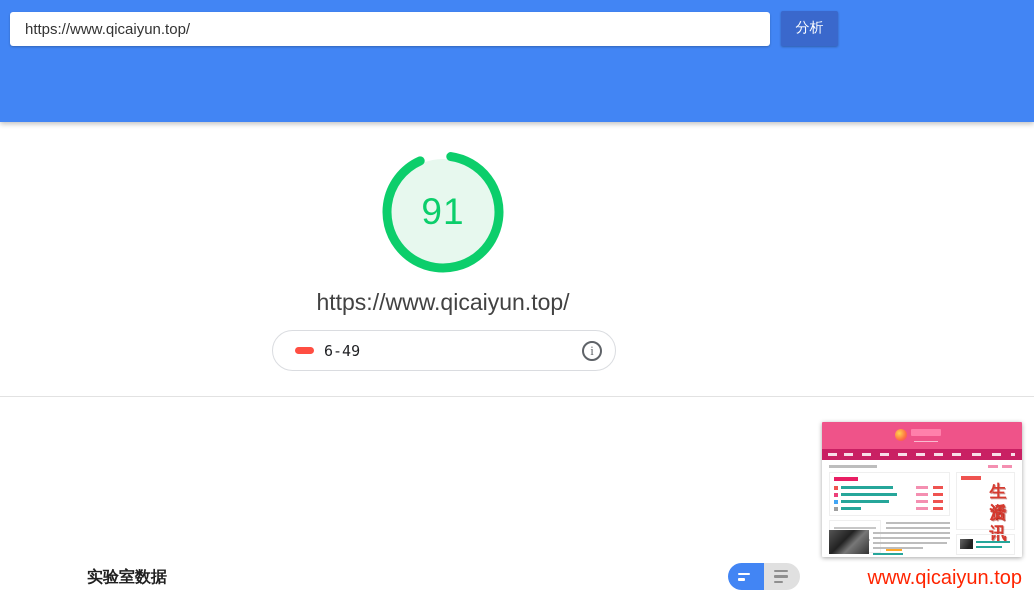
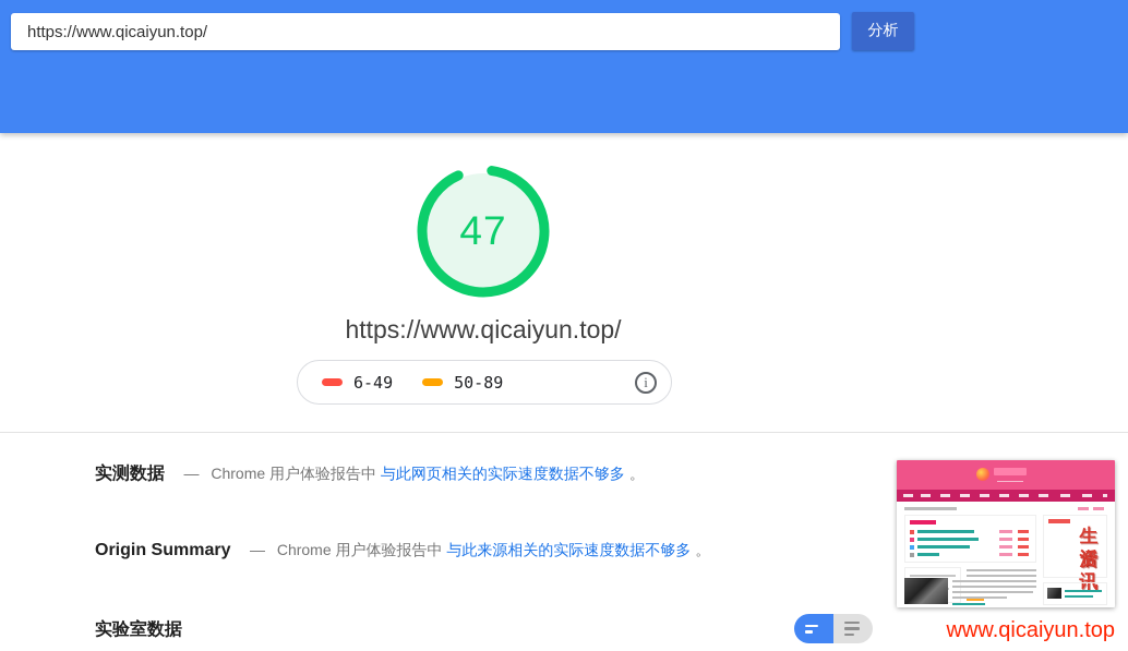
  https://www.qicaiyun.top/
  分析
- 91
+ 47
  https://www.qicaiyun.top/
  6-49
+ 50-89
  i
+ 实测数据 — Chrome 用户体验报告中 与此网页相关的实际速度数据不够多 。
+ Origin Summary — Chrome 用户体验报告中 与此来源相关的实际速度数据不够多 。
  实验室数据
  生活
  资讯
  www.qicaiyun.top
